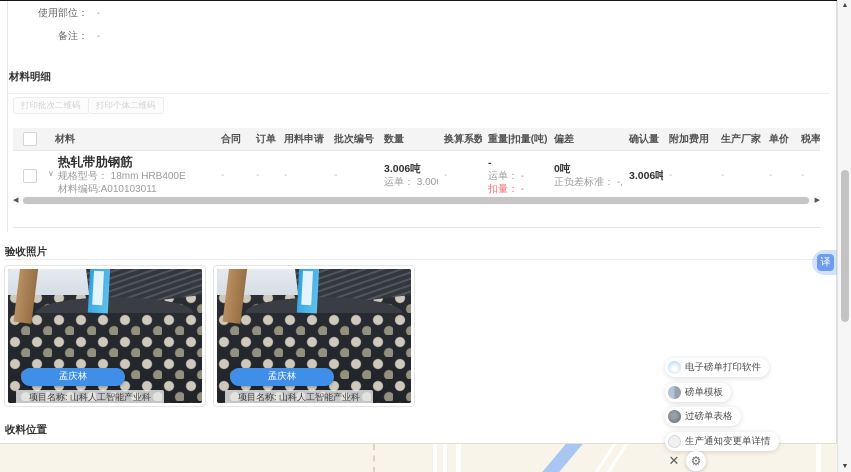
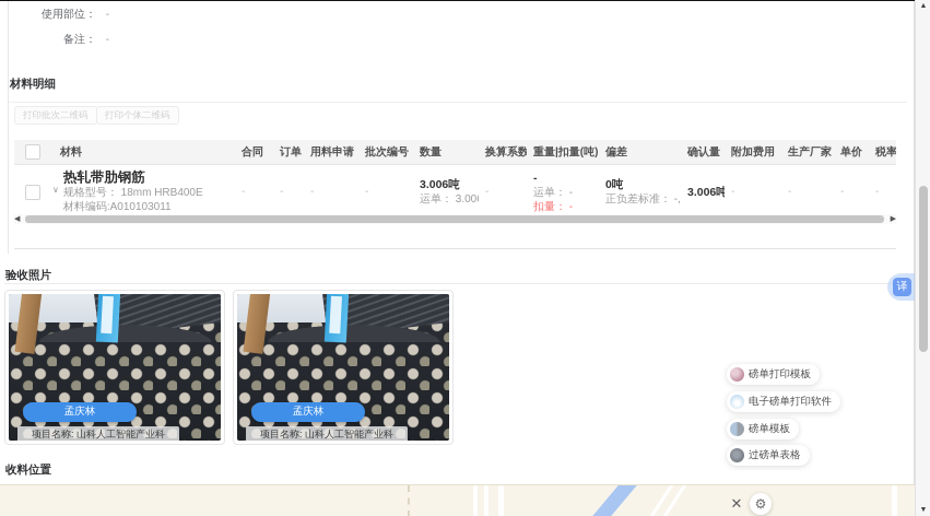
  使用部位： -
  备注： -
  材料明细
  打印批次二维码
  打印个体二维码
  	材料	合同	订单	用料申请	批次编号	数量	换算系数	重量|扣量(吨)	偏差	确认量	附加费用	生产厂家	单价	税率
  	∨ 热轧带肋钢筋 规格型号： 18mm HRB400E 材料编码:A010103011	-	-	-	-	3.006吨 运单： 3.00	-	- 运单： - 扣量： -	0吨 正负差标准： -,	3.006吨	-	-	-	-
  验收照片
  孟庆林
  项目名称: 山科人工智能产业科
  孟庆林
  项目名称: 山科人工智能产业科
  收料位置
+ 磅单打印模板
  电子磅单打印软件
  磅单模板
  过磅单表格
- 生产通知变更单详情
  ✕
  ⚙
  译
